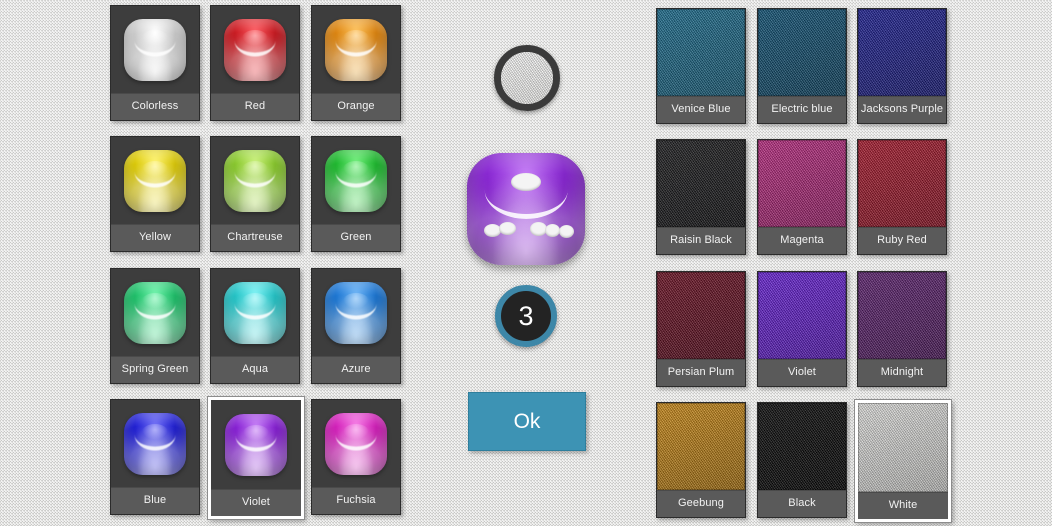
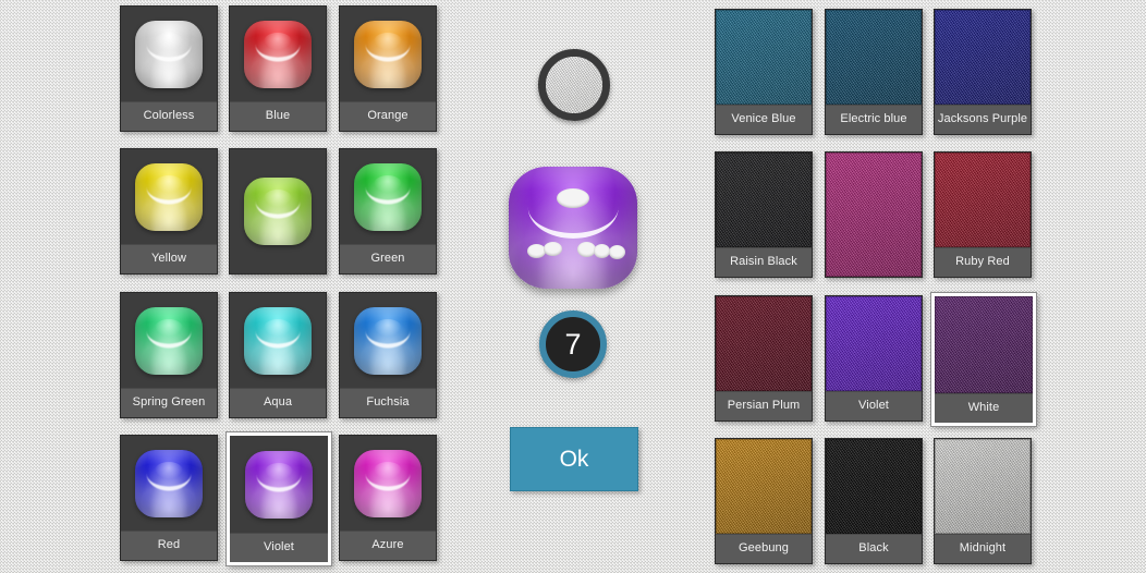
  Colorless
- Red
+ Blue
  Orange
  Yellow
- Chartreuse
  Green
  Spring Green
  Aqua
- Azure
+ Fuchsia
- Blue
+ Red
  Violet
- Fuchsia
+ Azure
- 3
+ 7
  Ok
  Venice Blue
  Electric blue
  Jacksons Purple
  Raisin Black
- Magenta
  Ruby Red
  Persian Plum
  Violet
- Midnight
+ White
  Geebung
  Black
- White
+ Midnight
